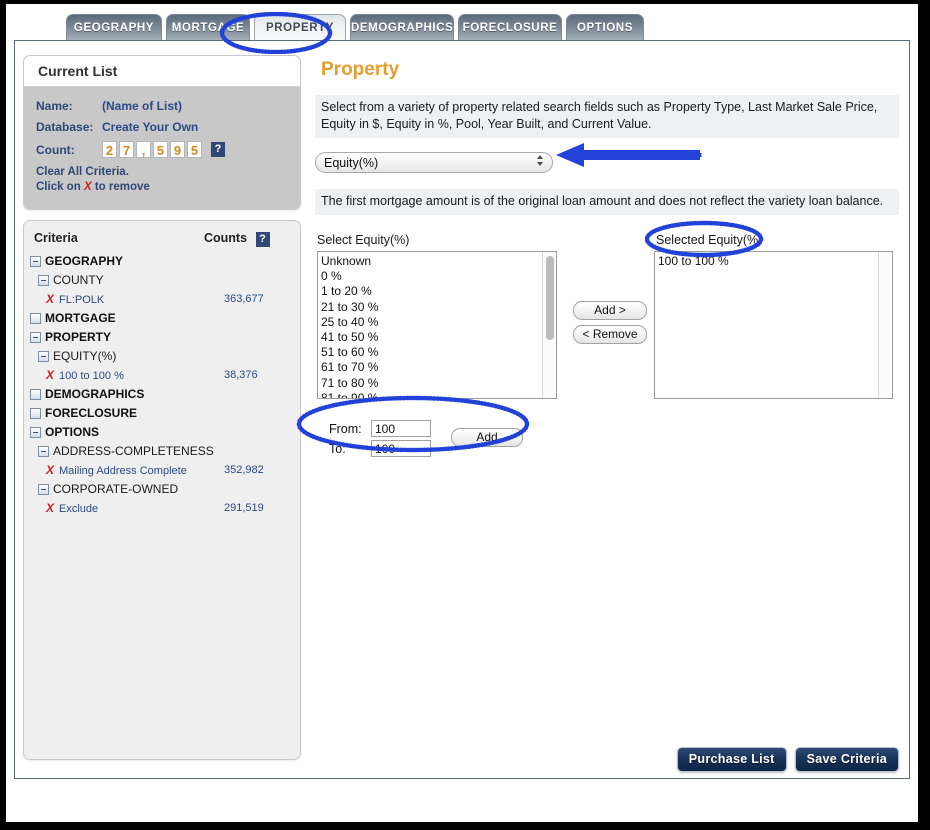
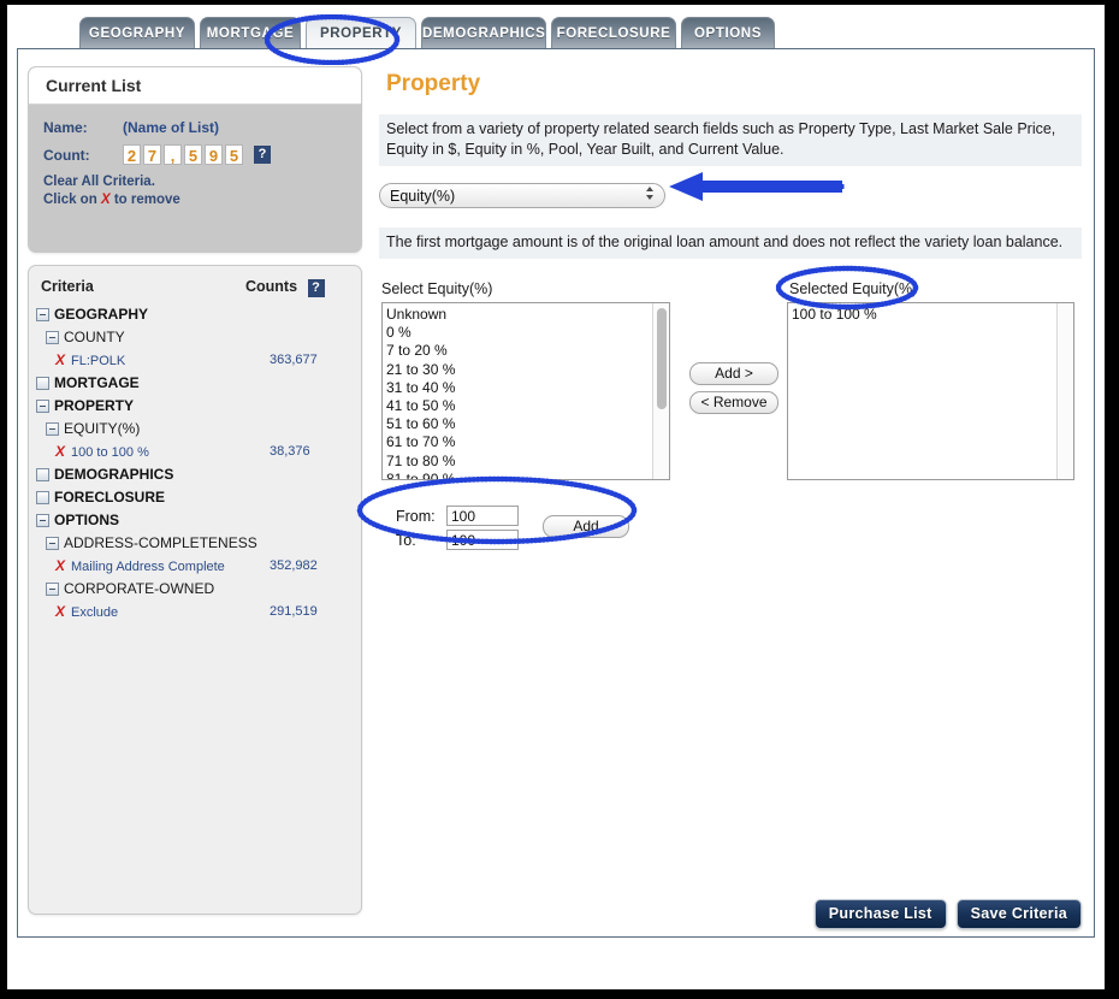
  GEOGRAPHY
  MORTGGE
  PROPERT
  DEMOGRAPHICS
  FORECLOSURE
  OPTIONS
  Current List
  Name:
  (Name of List)
- Database:
- Create Your Own
  Count:
  2
  7
  ,
  5
  9
  5
  ?
  Clear All Criteria.
  Click on X to remove
  Criteria
  Counts ?
  GEOGRAPHY
  COUNTY
  X FL:POLK
  363,677
  MORTGAGE
  PROPERTY
  EQUITY(%)
  X 100 to 100 %
  38,376
  DEMOGRAPHICS
  FORECLOSURE
  OPTIONS
  ADDRESS-COMPLETENESS
  X Mailing Address Complete
  352,982
  CORPORATE-OWNED
  X Exclude
  291,519
  Property
  Select from a variety of property related search fields such as Property Type, Last Market Sale Price, Equity in $, Equity in %, Pool, Year Built, and Current Value.
  Equity(%)
  The first mortgage amount is of the original loan amount and does not reflect the variety loan balance.
  Select Equity(%)
  Unknown
  0 %
- 1 to 20 %
+ 7 to 20 %
  21 to 30 %
- 25 to 40 %
+ 31 to 40 %
  41 to 50 %
  51 to 60 %
  61 to 70 %
  71 to 80 %
  81 to 90
  Add >
  < Remove
  Selected Equity(%
  100 to 100 %
  From:
  100
  To:
  Add
  Purchase List
  Save Criteria
